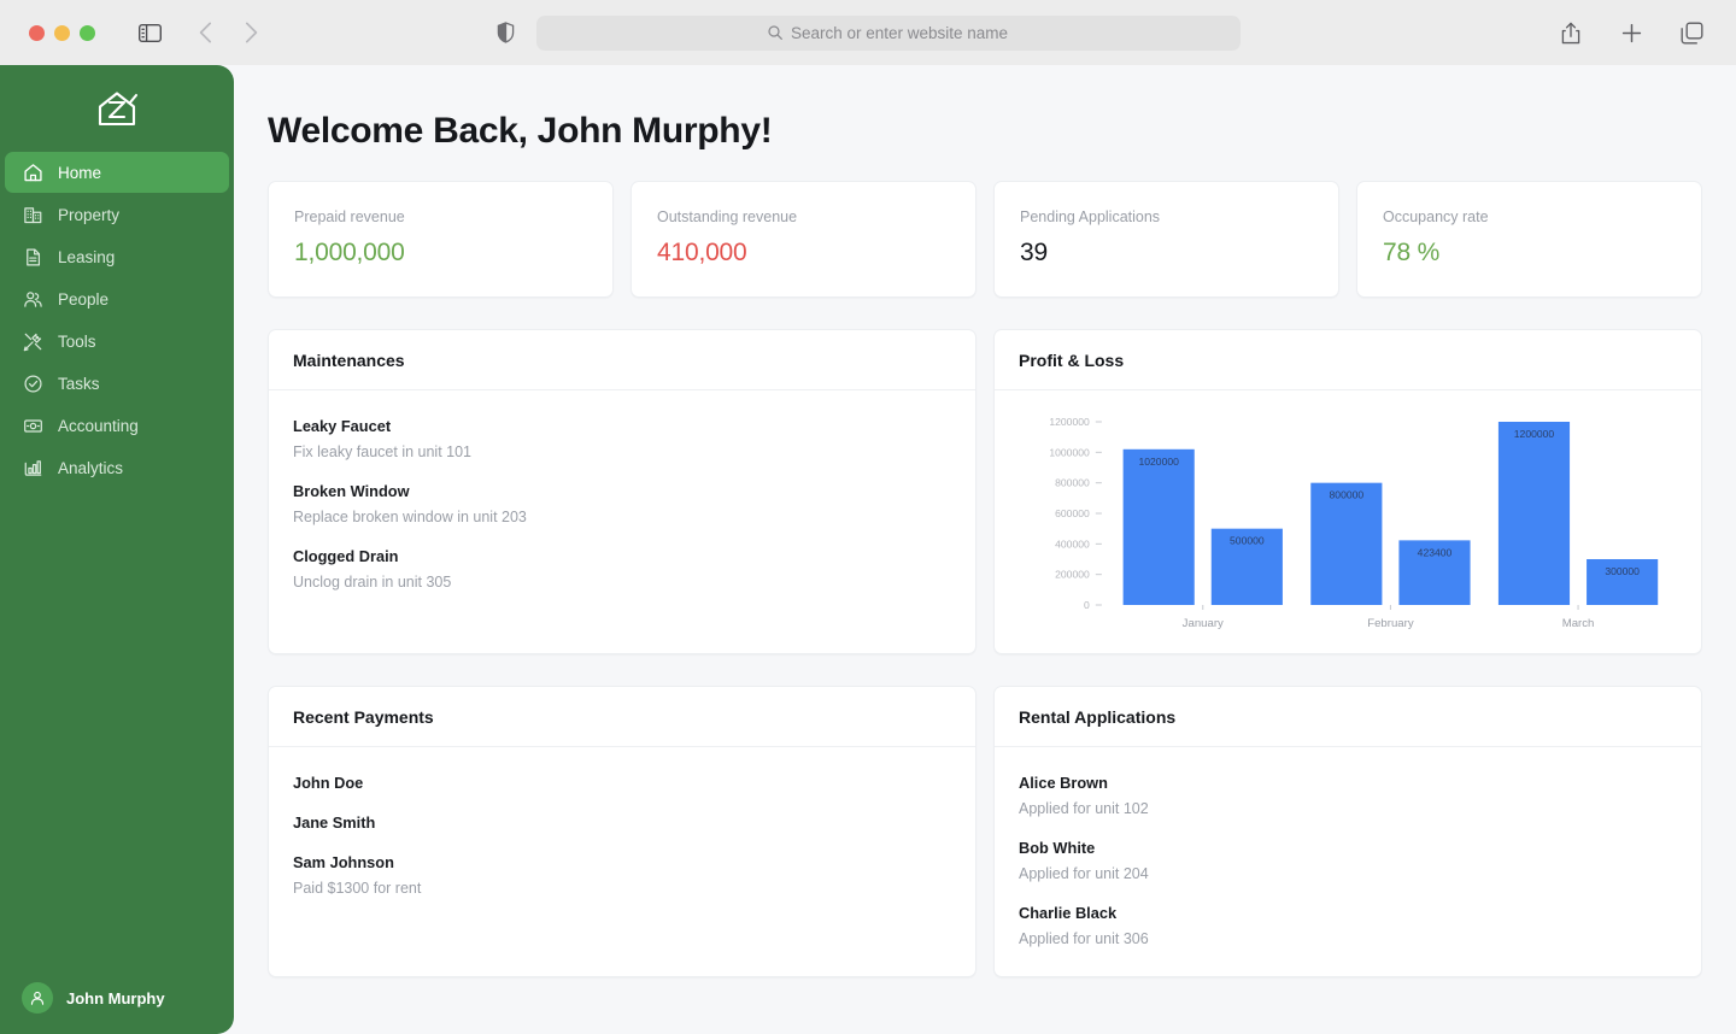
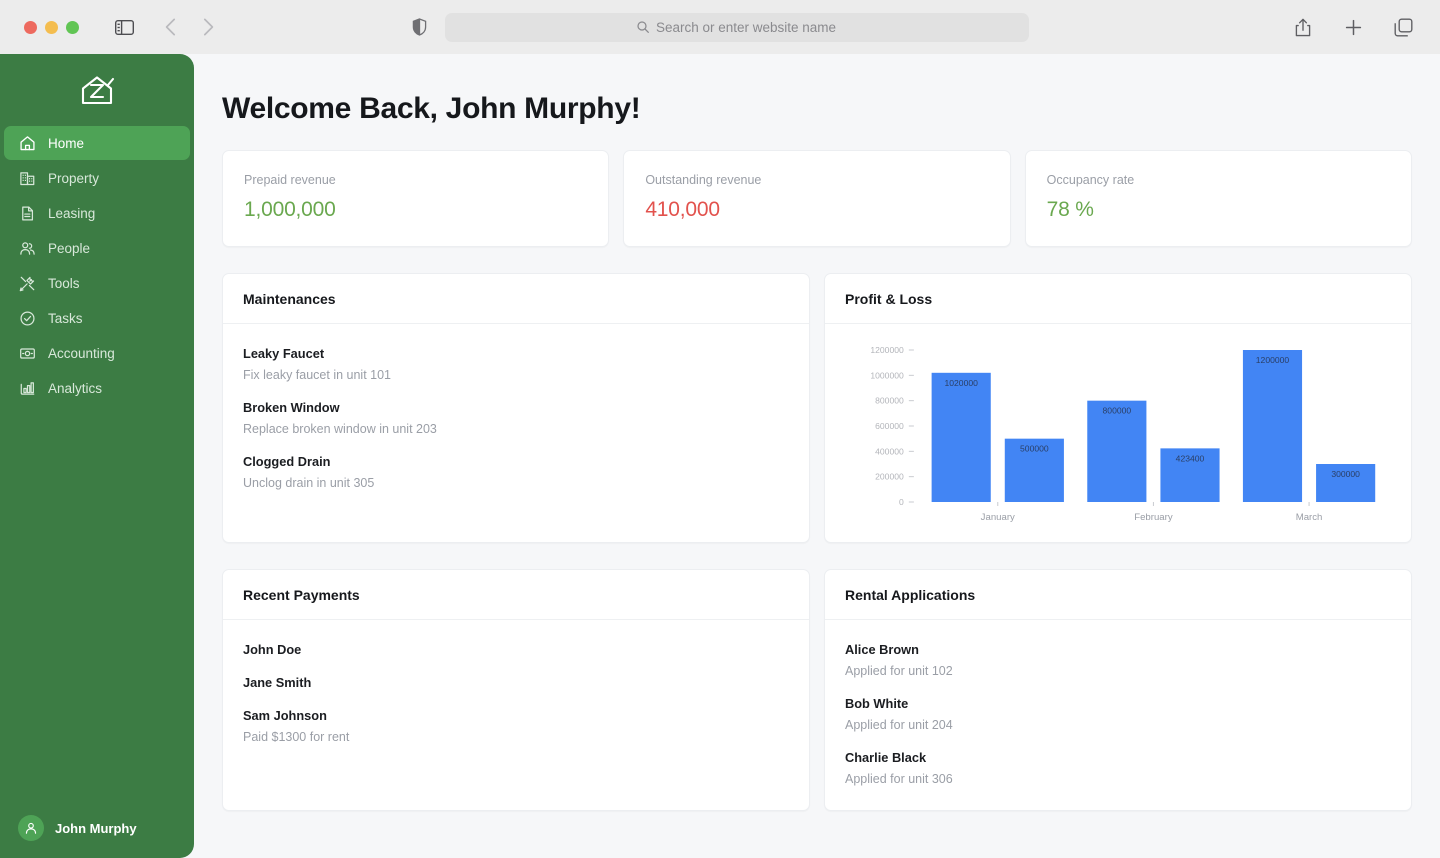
  Search or enter website name
  Home
  Property
  Leasing
  People
  Tools
  Tasks
  Accounting
  Analytics
  John Murphy
  Welcome Back, John Murphy!
  Prepaid revenue
  1,000,000
  Outstanding revenue
  410,000
- Pending Applications
- 39
  Occupancy rate
  78 %
  Maintenances
  Leaky Faucet
  Fix leaky faucet in unit 101
  Broken Window
  Replace broken window in unit 203
  Clogged Drain
  Unclog drain in unit 305
  Profit & Loss
  0
  200000
  400000
  600000
  800000
  1000000
  1200000
  1020000
  500000
  January
  800000
  423400
  February
  1200000
  300000
  March
  Recent Payments
  John Doe
  Jane Smith
  Sam Johnson
  Paid $1300 for rent
  Rental Applications
  Alice Brown
  Applied for unit 102
  Bob White
  Applied for unit 204
  Charlie Black
  Applied for unit 306
